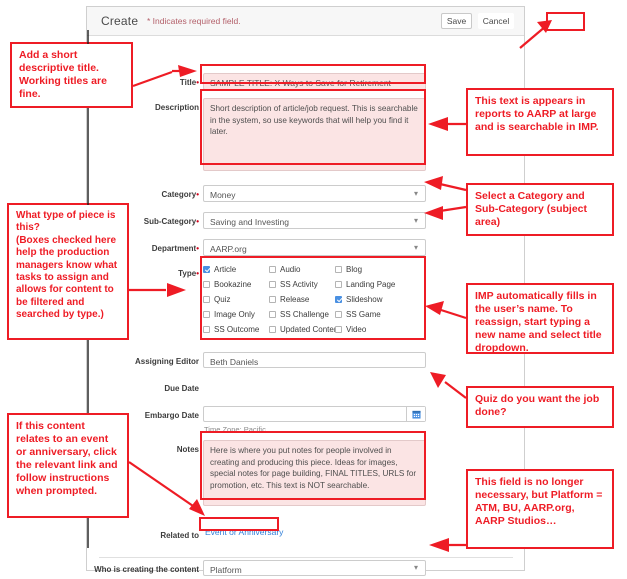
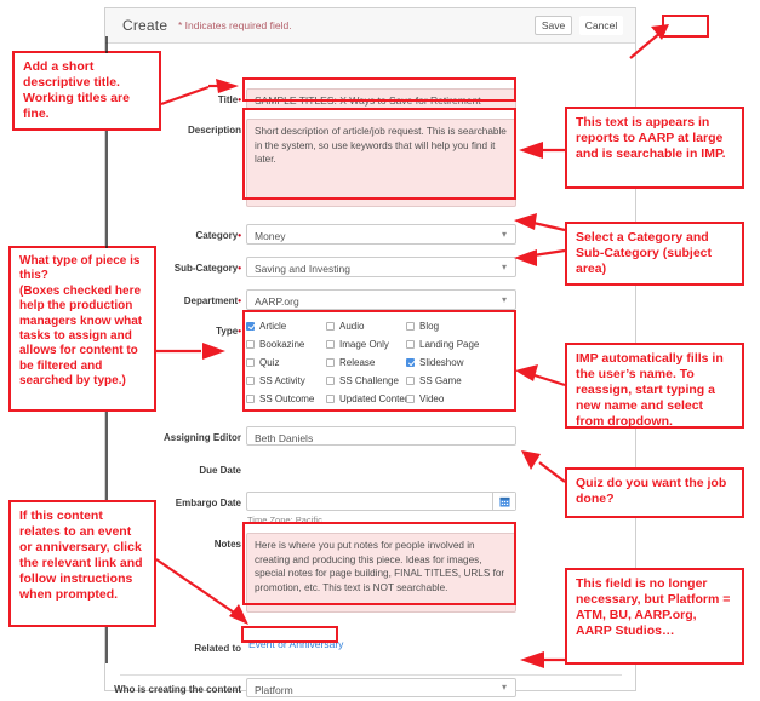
  Create
  * Indicates required field.
  Save
  Cancel
  Title•
- SAMPLE TITLE: X Ways to Save for Retirement
+ SAMPLE TITLES: X Ways to Save for Retirement
  Description
  Short description of article/job request. This is searchable in the system, so use keywords that will help you find it later.
  Category•
  Money
  ▾
  Sub-Category•
  Saving and Investing
  ▾
  Department•
  AARP.org
  ▾
  Type•
  Article
  Bookazine
  Quiz
- Image Only
+ SS Activity
  SS Outcome
  Audio
- SS Activity
+ Image Only
  Release
  SS Challenge
  Updated Conte
  Blog
  Landing Page
  Slideshow
  SS Game
  Video
  Assigning Editor
  Beth Daniels
  Due Date
  Embargo Date
  Time Zone: Pacific
  Notes
  Here is where you put notes for people involved in creating and producing this piece. Ideas for images, special notes for page building, FINAL TITLES, URLS for promotion, etc. This text is NOT searchable.
  Related to
  Event or Anniversary
  Who is creating the content
  Platform
  ▾
  Add a short descriptive title. Working titles are fine.
  This text is appears in reports to AARP at large and is searchable in IMP.
  Select a Category and Sub-Category (subject area)
  What type of piece is this?
  (Boxes checked here help the production managers know what tasks to assign and allows for content to be filtered and searched by type.)
- IMP automatically fills in the user’s name. To reassign, start typing a new name and select title dropdown.
+ IMP automatically fills in the user’s name. To reassign, start typing a new name and select from dropdown.
  Quiz do you want the job done?
  If this content relates to an event or anniversary, click the relevant link and follow instructions when prompted.
  This field is no longer necessary, but Platform = ATM, BU, AARP.org, AARP Studios…
